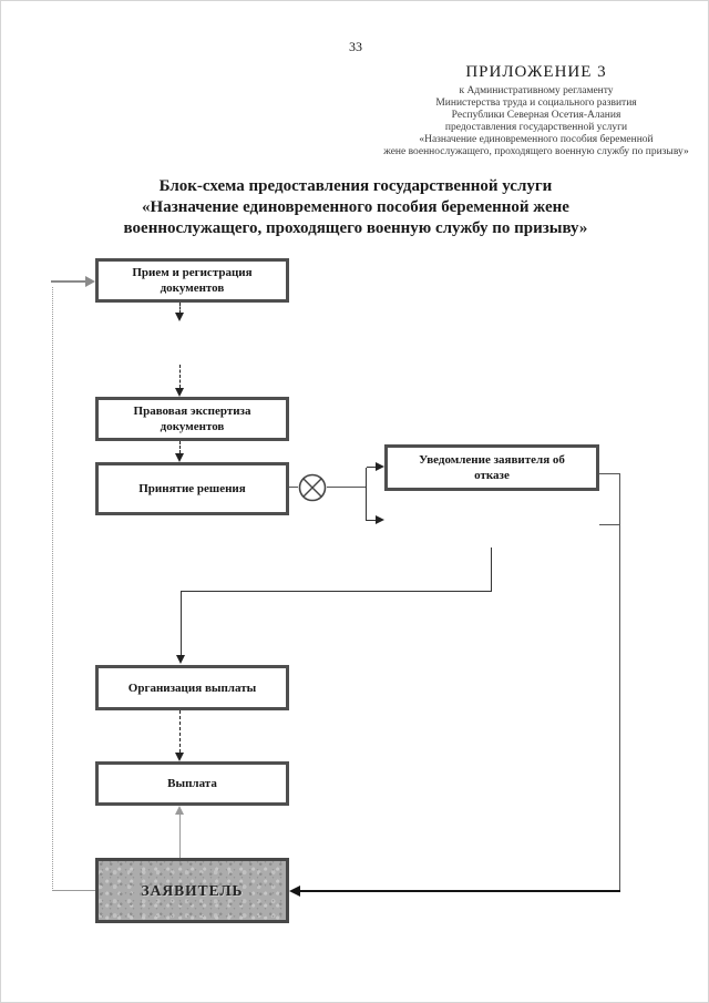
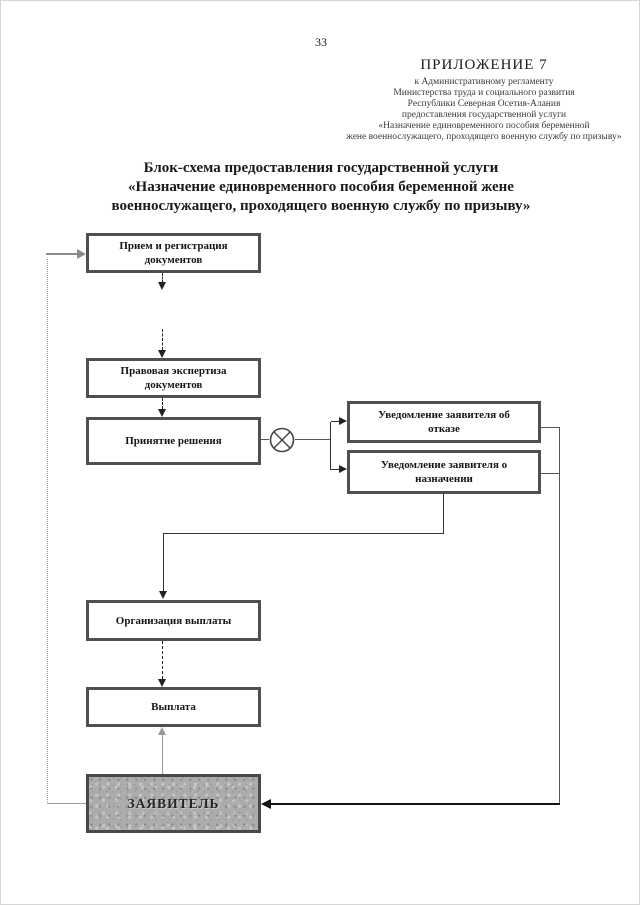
  33
- ПРИЛОЖЕНИЕ 3
+ ПРИЛОЖЕНИЕ 7
  к Административному регламенту
  Министерства труда и социального развития
  Республики Северная Осетия-Алания
  предоставления государственной услуги
  «Назначение единовременного пособия беременной
  жене военнослужащего, проходящего военную службу по призыву»
  Блок-схема предоставления государственной услуги
  «Назначение единовременного пособия беременной жене
  военнослужащего, проходящего военную службу по призыву»
  Прием и регистрация
  документов
  Правовая экспертиза
  документов
  Принятие решения
  Уведомление заявителя об
  отказе
+ Уведомление заявителя о
+ назначении
  Организация выплаты
  Выплата
  ЗАЯВИТЕЛЬ
